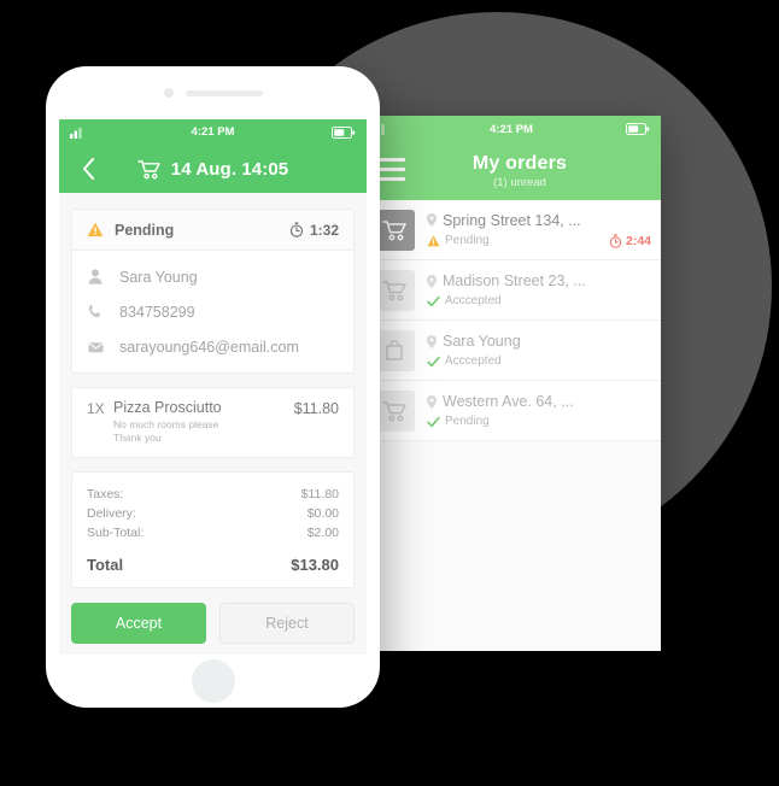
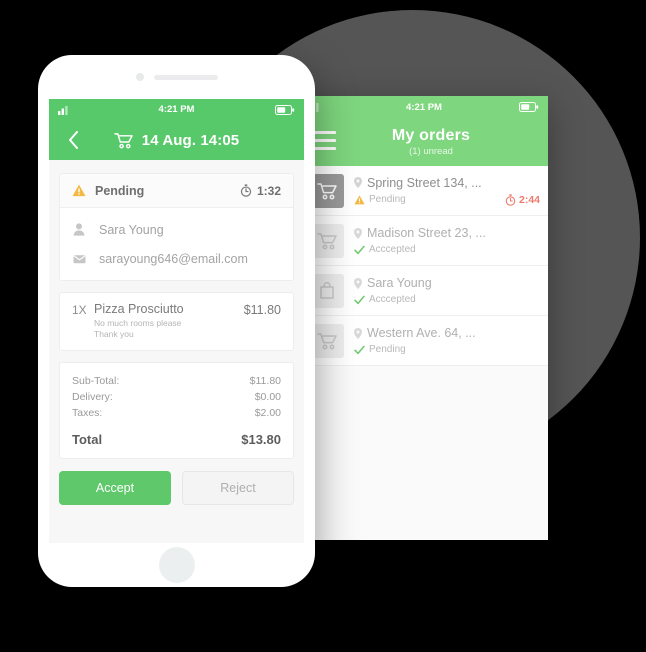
  4:21 PM
  My orders
  (1) unread
  Spring Street 134, ...
  Pending
  2:44
  Madison Street 23, ...
  Acccepted
  Sara Young
  Acccepted
  Western Ave. 64, ...
  Pending
  4:21 PM
  14 Aug. 14:05
  Pending
  1:32
  Sara Young
- 834758299
  sarayoung646@email.com
  1X
  Pizza Prosciutto
  No much rooms please
  Thank you
  $11.80
- Taxes:
+ Sub-Total:
  $11.80
  Delivery:
  $0.00
- Sub-Total:
+ Taxes:
  $2.00
  Total
  $13.80
  Accept
  Reject
